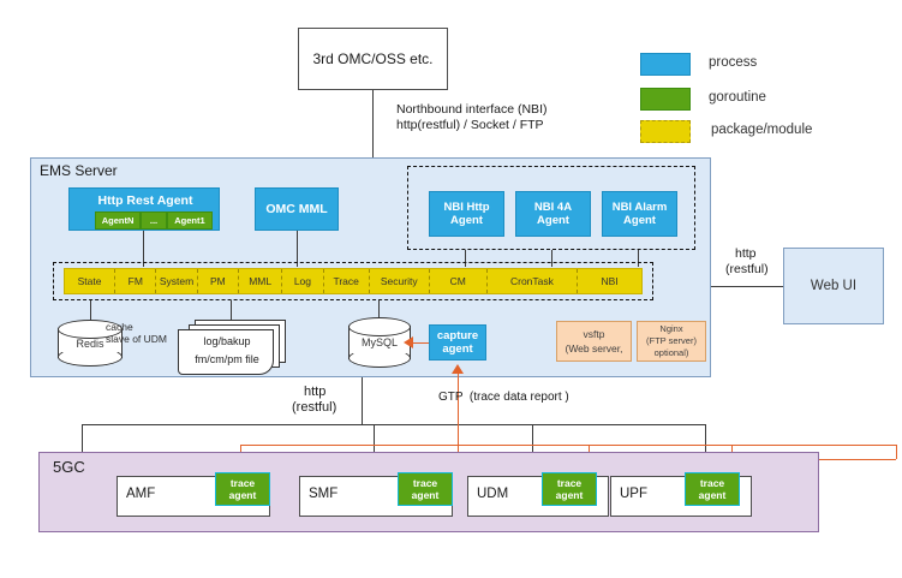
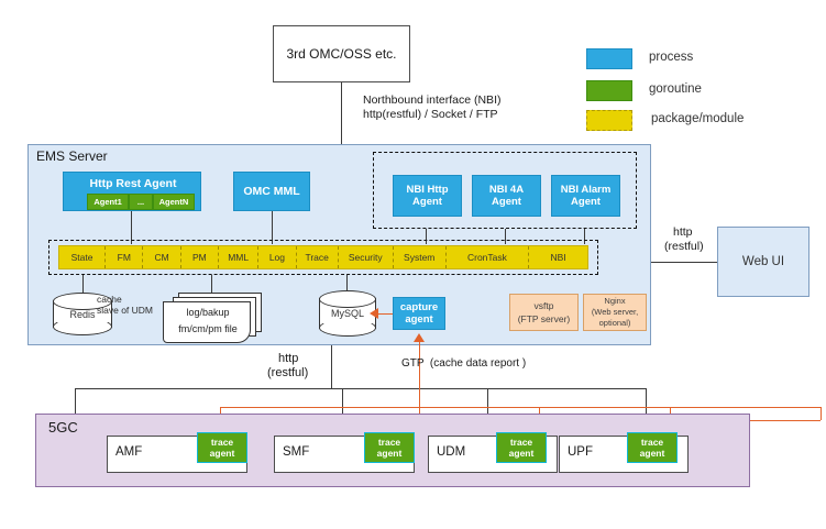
  process
  goroutine
  package/module
  3rd OMC/OSS etc.
  Northbound interface (NBI)
  http(restful) / Socket / FTP
  EMS Server
  Http Rest Agent
- AgentN
+ Agent1
  ...
- Agent1
+ AgentN
  OMC MML
  NBI Http
  Agent
  NBI 4A
  Agent
  NBI Alarm
  Agent
  State
  FM
- System
+ CM
  PM
  MML
  Log
  Trace
  Security
- CM
+ System
  CronTask
  NBI
  Redis
  cache
  slave of UDM
  log/bakup
  fm/cm/pm file
  MySQL
  capture
  agent
  vsftp
- (Web server,
+ (FTP server)
  Nginx
- (FTP server)
+ (Web server,
  optional)
  Web UI
  http
  (restful)
  http
  (restful)
- GTP (trace data report )
+ GTP (cache data report )
  5GC
  AMF
  trace
  agent
  SMF
  trace
  agent
  UDM
  trace
  agent
  UPF
  trace
  agent
